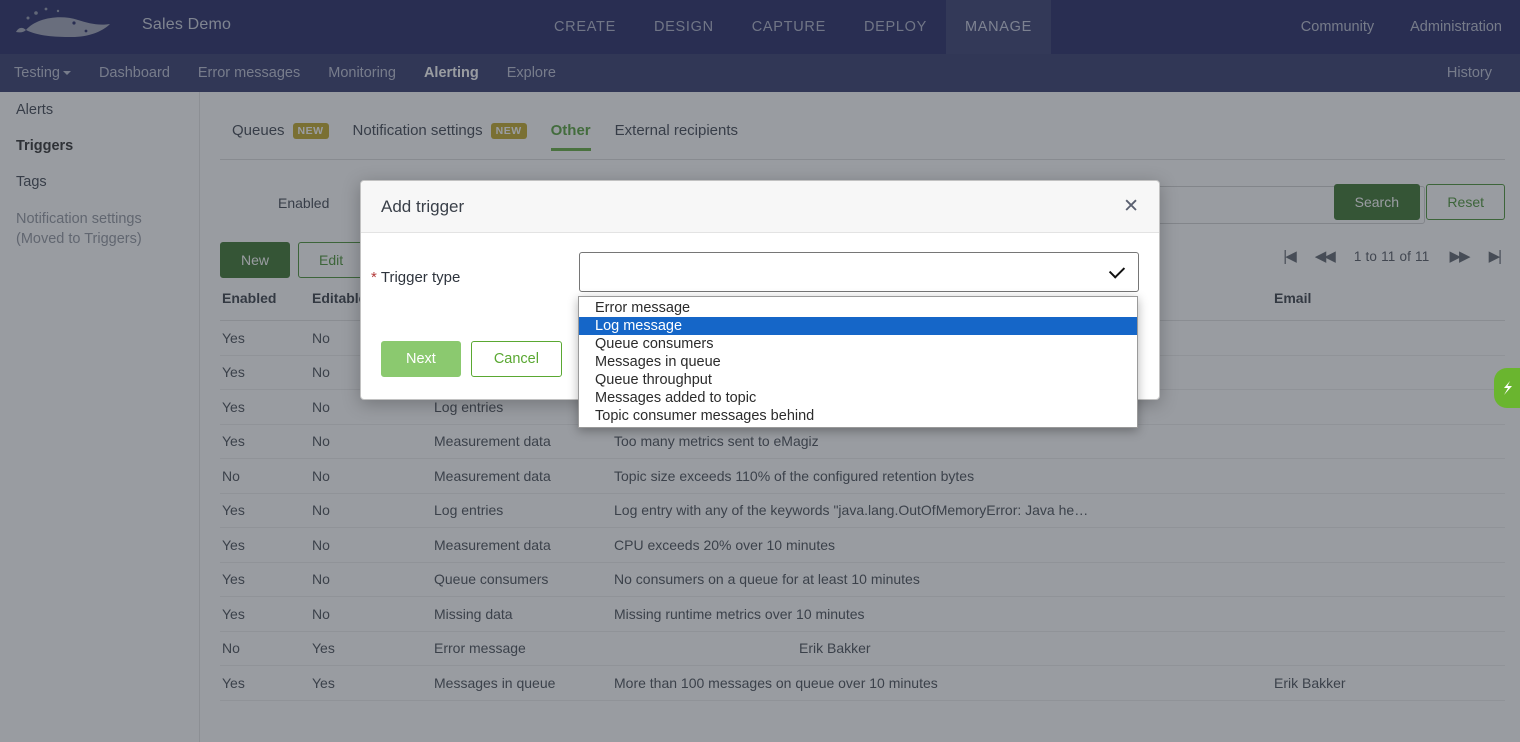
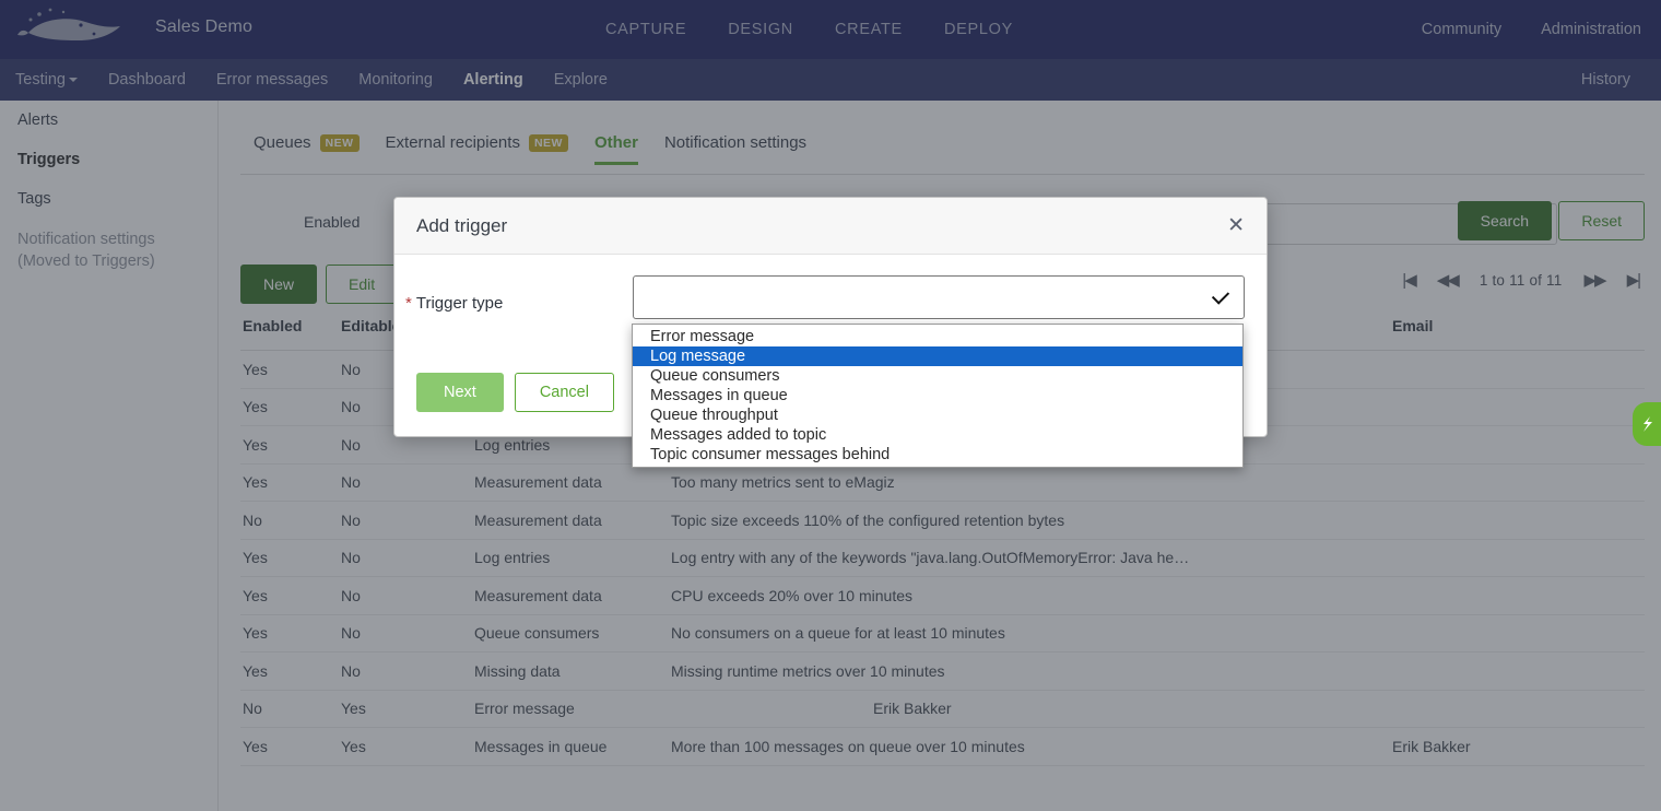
  Sales Demo
- CREATE
+ CAPTURE
  DESIGN
- CAPTURE
+ CREATE
  DEPLOY
- MANAGE
  Community
  Administration
  Testing
  Dashboard
  Error messages
  Monitoring
  Alerting
  Explore
  History
  Alerts
  Triggers
  Tags
  Notification settings (Moved to Triggers)
  Queues
  NEW
- Notification settings
+ External recipients
  NEW
  Other
- External recipients
+ Notification settings
  Enabled
  Search
  Reset
  New
  Edit
  |◀
  ◀◀
  1 to 11 of 11
  ▶▶
  ▶|
  Enabled
  Editabl
  Email
  Yes
  No
  Yes
  No
  Yes
  No
  Log entries
  Yes
  No
  Measurement data
  Too many metrics sent to eMagiz
  No
  No
  Measurement data
  Topic size exceeds 110% of the configured retention bytes
  Yes
  No
  Log entries
  Log entry with any of the keywords "java.lang.OutOfMemoryError: Java hea…
  Yes
  No
  Measurement data
  CPU exceeds 20% over 10 minutes
  Yes
  No
  Queue consumers
  No consumers on a queue for at least 10 minutes
  Yes
  No
  Missing data
  Missing runtime metrics over 10 minutes
  No
  Yes
  Error message
  Erik Bakker
  Yes
  Yes
  Messages in queue
  More than 100 messages on queue over 10 minutes
  Erik Bakker
  Add trigger
  ✕
  * Trigger type
  Next
  Cancel
  Error message
  Log message
  Queue consumers
  Messages in queue
  Queue throughput
  Messages added to topic
  Topic consumer messages behind
